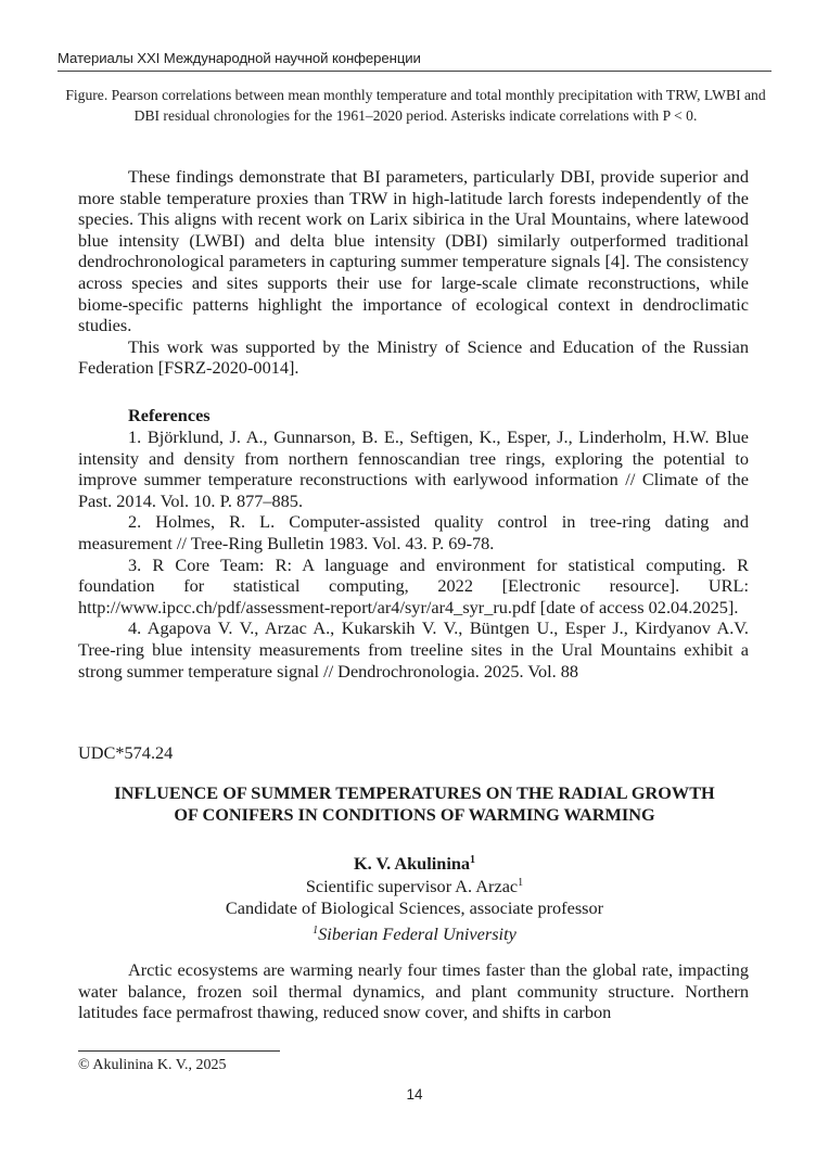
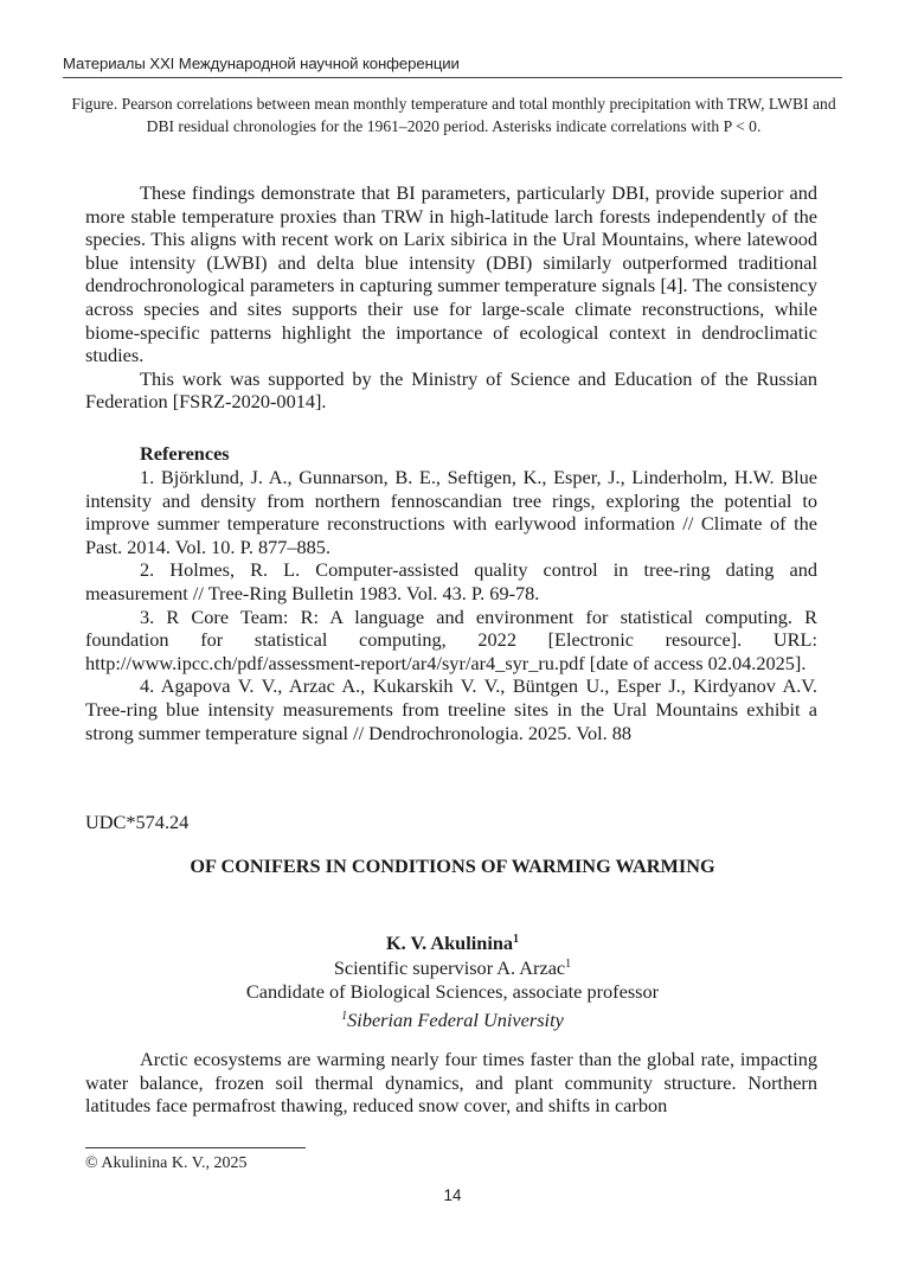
  Материалы XXI Международной научной конференции
  Figure. Pearson correlations between mean monthly temperature and total monthly precipitation with TRW, LWBI and DBI residual chronologies for the 1961–2020 period. Asterisks indicate correlations with P < 0.
  These findings demonstrate that BI parameters, particularly DBI, provide superior and more stable temperature proxies than TRW in high-latitude larch forests independently of the species. This aligns with recent work on Larix sibirica in the Ural Mountains, where latewood blue intensity (LWBI) and delta blue intensity (DBI) similarly outperformed traditional dendrochronological parameters in capturing summer temperature signals [4]. The consistency across species and sites supports their use for large-scale climate reconstructions, while biome-specific patterns highlight the importance of ecological context in dendroclimatic studies.
  This work was supported by the Ministry of Science and Education of the Russian Federation [FSRZ-2020-0014].
  References
  1. Björklund, J. A., Gunnarson, B. E., Seftigen, K., Esper, J., Linderholm, H.W. Blue intensity and density from northern fennoscandian tree rings, exploring the potential to improve summer temperature reconstructions with earlywood information // Climate of the Past. 2014. Vol. 10. P. 877–885.
  2. Holmes, R. L. Computer-assisted quality control in tree-ring dating and measurement // Tree-Ring Bulletin 1983. Vol. 43. P. 69-78.
  3. R Core Team: R: A language and environment for statistical computing. R foundation for statistical computing, 2022 [Electronic resource]. URL: http://www.ipcc.ch/pdf/assessment-report/ar4/syr/ar4_syr_ru.pdf [date of access 02.04.2025].
  4. Agapova V. V., Arzac A., Kukarskih V. V., Büntgen U., Esper J., Kirdyanov A.V. Tree-ring blue intensity measurements from treeline sites in the Ural Mountains exhibit a strong summer temperature signal // Dendrochronologia. 2025. Vol. 88
  UDC*574.24
- INFLUENCE OF SUMMER TEMPERATURES ON THE RADIAL GROWTH
  OF CONIFERS IN CONDITIONS OF WARMING WARMING
  K. V. Akulinina1
  Scientific supervisor A. Arzac1
  Candidate of Biological Sciences, associate professor
  1Siberian Federal University
  Arctic ecosystems are warming nearly four times faster than the global rate, impacting water balance, frozen soil thermal dynamics, and plant community structure. Northern latitudes face permafrost thawing, reduced snow cover, and shifts in carbon
  © Akulinina K. V., 2025
  14
